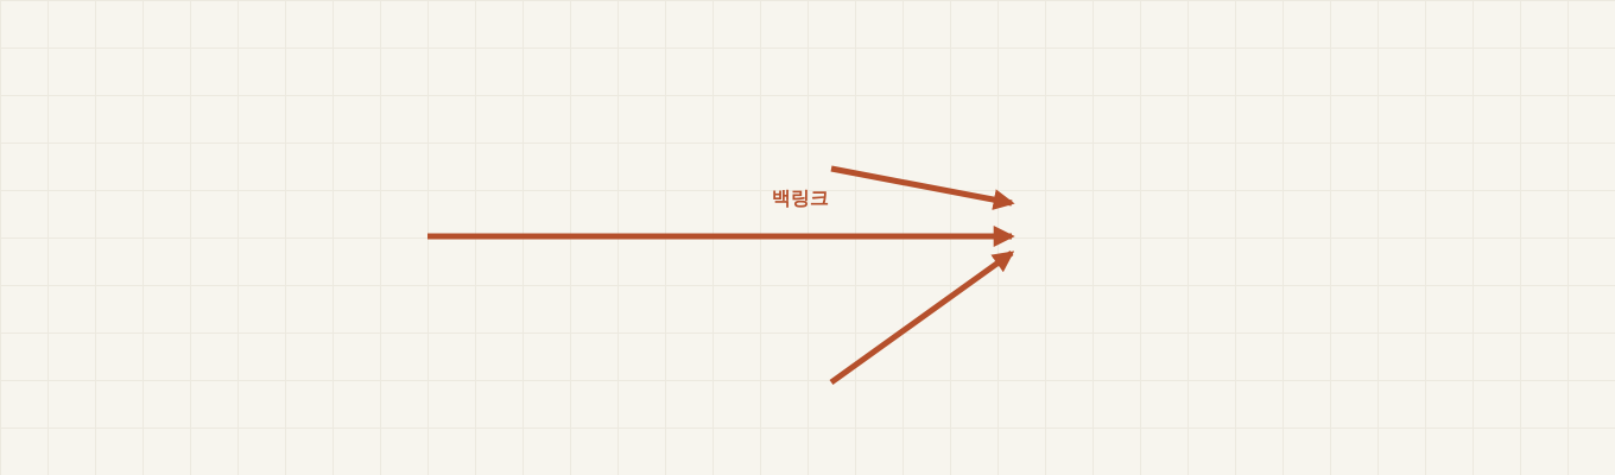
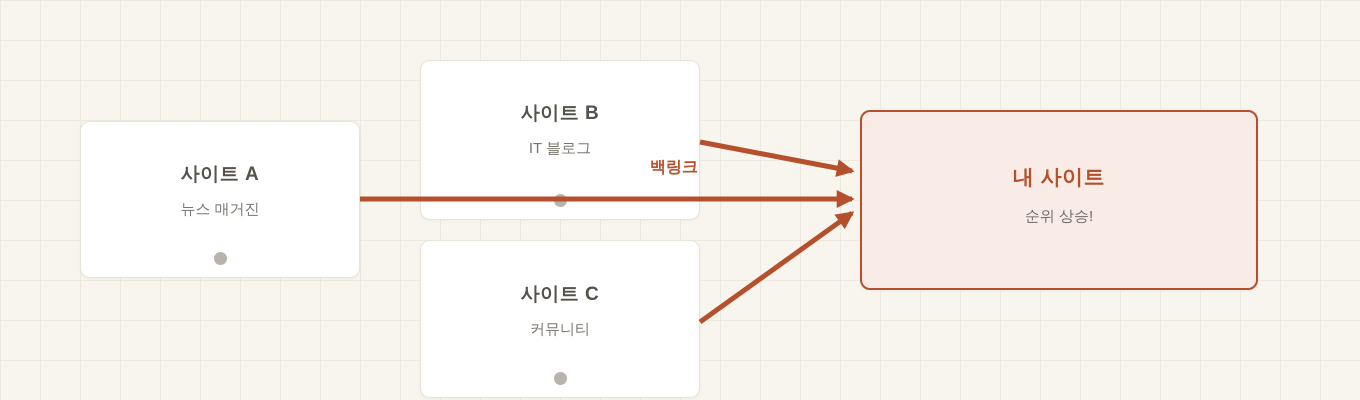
+ 사이트 A
+ 뉴스 매거진
+ 사이트 B
+ IT 블로그
+ 사이트 C
+ 커뮤니티
+ 내 사이트
+ 순위 상승!
  백링크
